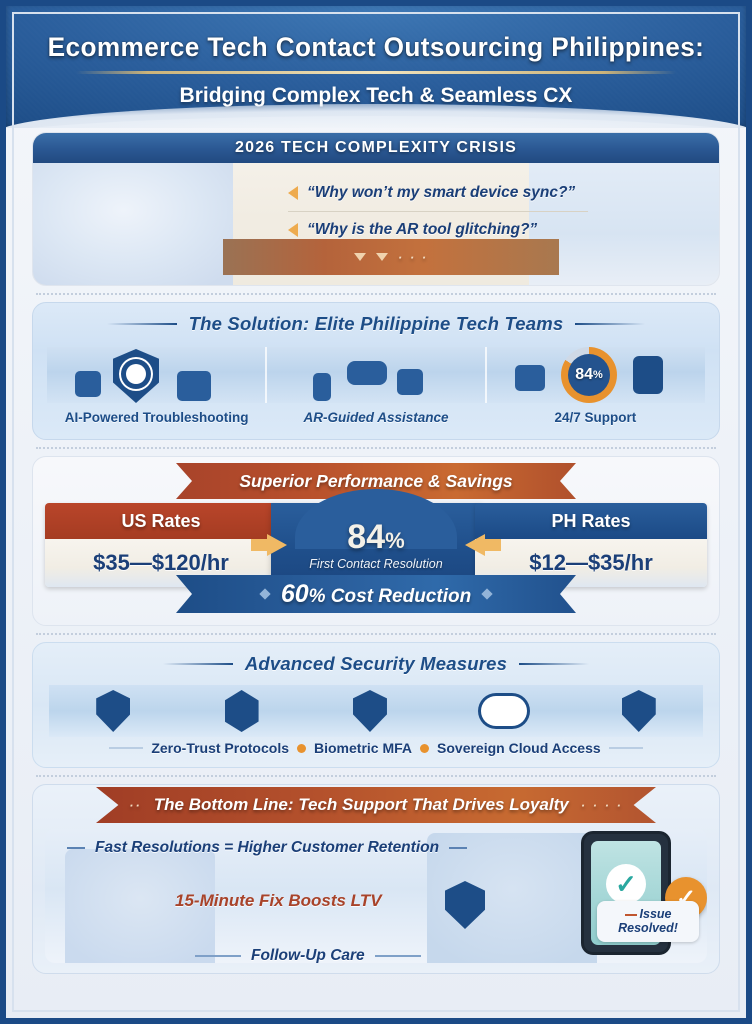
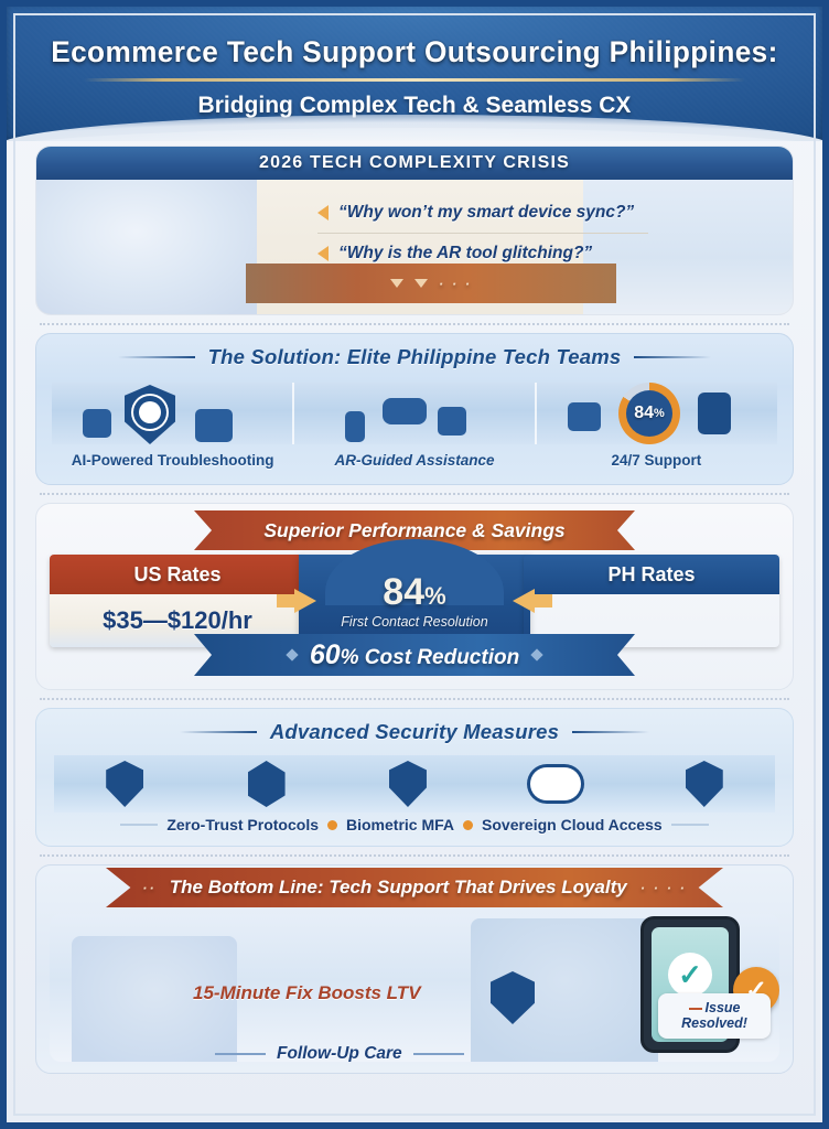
- Ecommerce Tech Contact Outsourcing Philippines:
+ Ecommerce Tech Support Outsourcing Philippines:
  Bridging Complex Tech & Seamless CX
  2026 TECH COMPLEXITY CRISIS
  “Why won’t my smart device sync?”
  “Why is the AR tool glitching?”
  · · ·
  The Solution: Elite Philippine Tech Teams
  84
  %
  AI-Powered Troubleshooting
  AR-Guided Assistance
  24/7 Support
  Superior Performance & Savings
  US Rates
  $35—$120/hr
  84%
  First Contact Resolution
  PH Rates
- $12—$35/hr
  60% Cost Reduction
  Advanced Security Measures
  Zero-Trust Protocols
  Biometric MFA
  Sovereign Cloud Access
  ··
  The Bottom Line: Tech Support That Drives Loyalty
  · · · ·
  ✓
  ✓
  Issue Resolved!
- Fast Resolutions = Higher Customer Retention
  15-Minute Fix Boosts LTV
  Follow-Up Care
